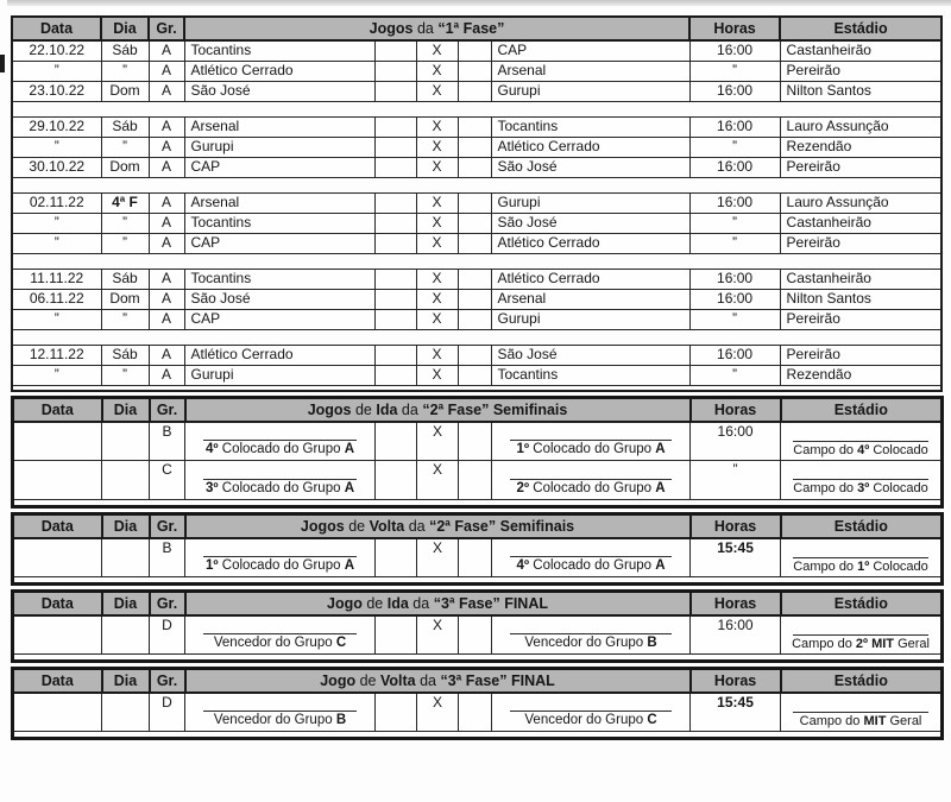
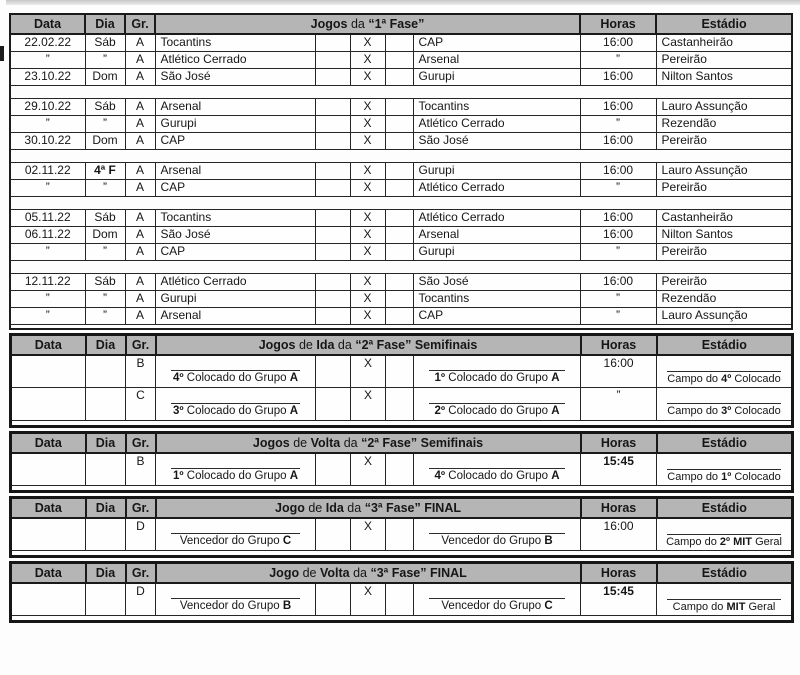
  Data	Dia	Gr.	Jogos da “1ª Fase”	Horas	Estádio
- 22.10.22	Sáb	A	Tocantins		X		CAP	16:00	Castanheirão
+ 22.02.22	Sáb	A	Tocantins		X		CAP	16:00	Castanheirão
  ”	”	A	Atlético Cerrado		X		Arsenal	”	Pereirão
  23.10.22	Dom	A	São José		X		Gurupi	16:00	Nilton Santos
  29.10.22	Sáb	A	Arsenal		X		Tocantins	16:00	Lauro Assunção
  ”	”	A	Gurupi		X		Atlético Cerrado	”	Rezendão
  30.10.22	Dom	A	CAP		X		São José	16:00	Pereirão
  02.11.22	4ª F	A	Arsenal		X		Gurupi	16:00	Lauro Assunção
- ”	”	A	Tocantins		X		São José	”	Castanheirão
  ”	”	A	CAP		X		Atlético Cerrado	”	Pereirão
- 11.11.22	Sáb	A	Tocantins		X		Atlético Cerrado	16:00	Castanheirão
+ 05.11.22	Sáb	A	Tocantins		X		Atlético Cerrado	16:00	Castanheirão
  06.11.22	Dom	A	São José		X		Arsenal	16:00	Nilton Santos
  ”	”	A	CAP		X		Gurupi	”	Pereirão
  12.11.22	Sáb	A	Atlético Cerrado		X		São José	16:00	Pereirão
  ”	”	A	Gurupi		X		Tocantins	”	Rezendão
+ ”	”	A	Arsenal		X		CAP	”	Lauro Assunção
  Data	Dia	Gr.	Jogos de Ida da “2ª Fase” Semifinais	Horas	Estádio
  		B	4º Colocado do Grupo A		X		1º Colocado do Grupo A	16:00	Campo do 4º Colocado
  		C	3º Colocado do Grupo A		X		2º Colocado do Grupo A	”	Campo do 3º Colocado
  Data	Dia	Gr.	Jogos de Volta da “2ª Fase” Semifinais	Horas	Estádio
  		B	1º Colocado do Grupo A		X		4º Colocado do Grupo A	15:45	Campo do 1º Colocado
  Data	Dia	Gr.	Jogo de Ida da “3ª Fase” FINAL	Horas	Estádio
  		D	Vencedor do Grupo C		X		Vencedor do Grupo B	16:00	Campo do 2º MIT Geral
  Data	Dia	Gr.	Jogo de Volta da “3ª Fase” FINAL	Horas	Estádio
  		D	Vencedor do Grupo B		X		Vencedor do Grupo C	15:45	Campo do MIT Geral
